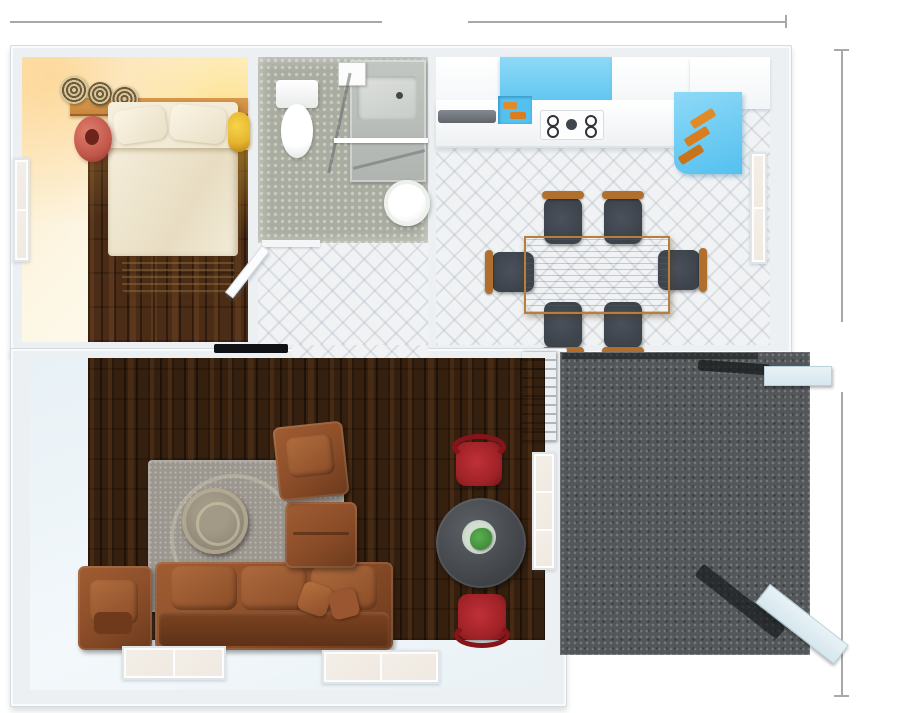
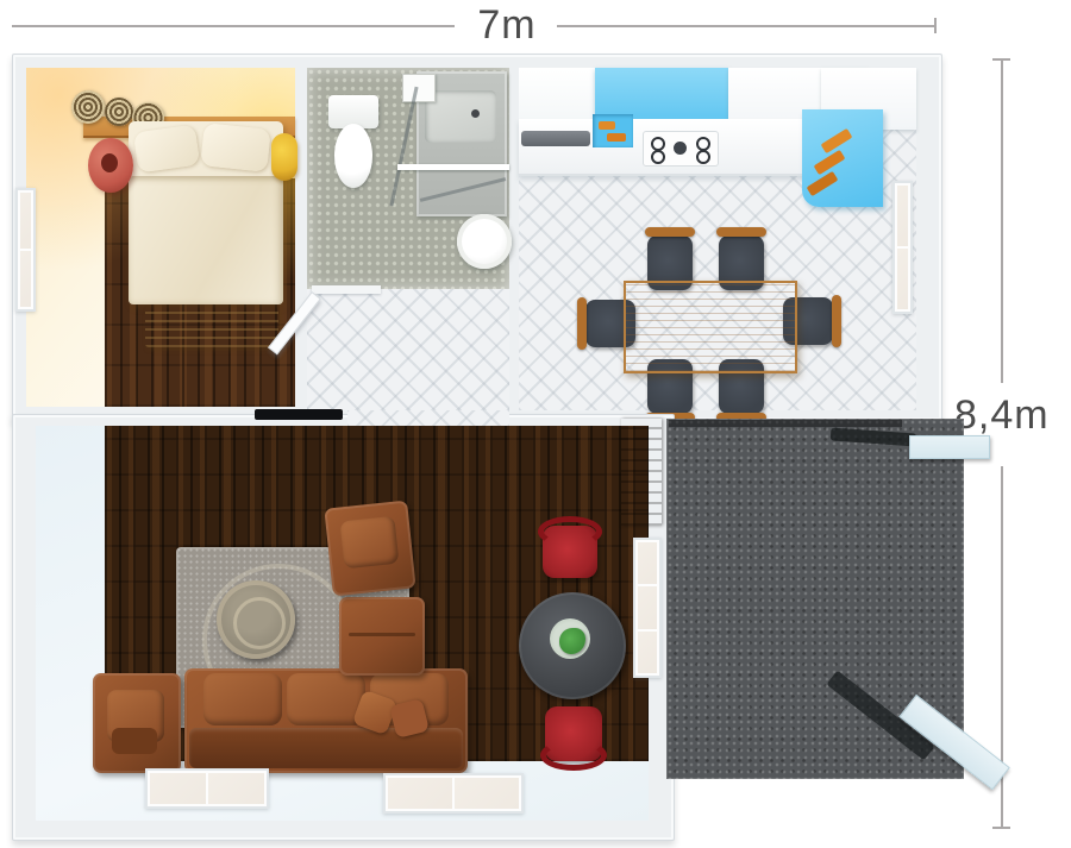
+ 7m
+ 8,4m
